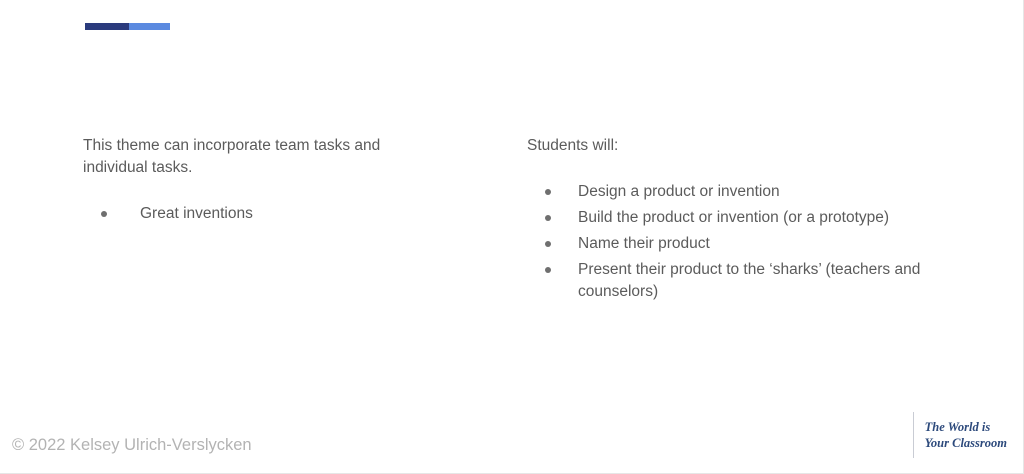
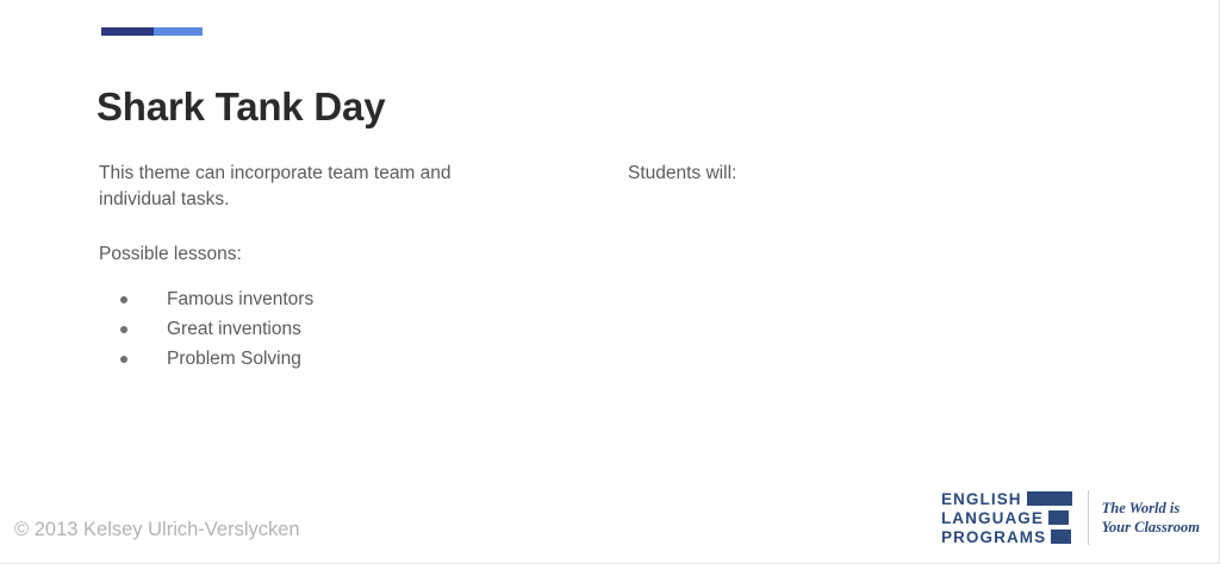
+ Shark Tank Day
- This theme can incorporate team tasks and individual tasks.
+ This theme can incorporate team team and individual tasks.
+ Possible lessons:
+ Famous inventors
  Great inventions
+ Problem Solving
  Students will:
- Design a product or invention
- Build the product or invention (or a prototype)
- Name their product
- Present their product to the ‘sharks’ (teachers and counselors)
- © 2022 Kelsey Ulrich-Verslycken
+ © 2013 Kelsey Ulrich-Verslycken
+ ENGLISH
+ LANGUAGE
+ PROGRAMS
  The World is
  Your Classroom
